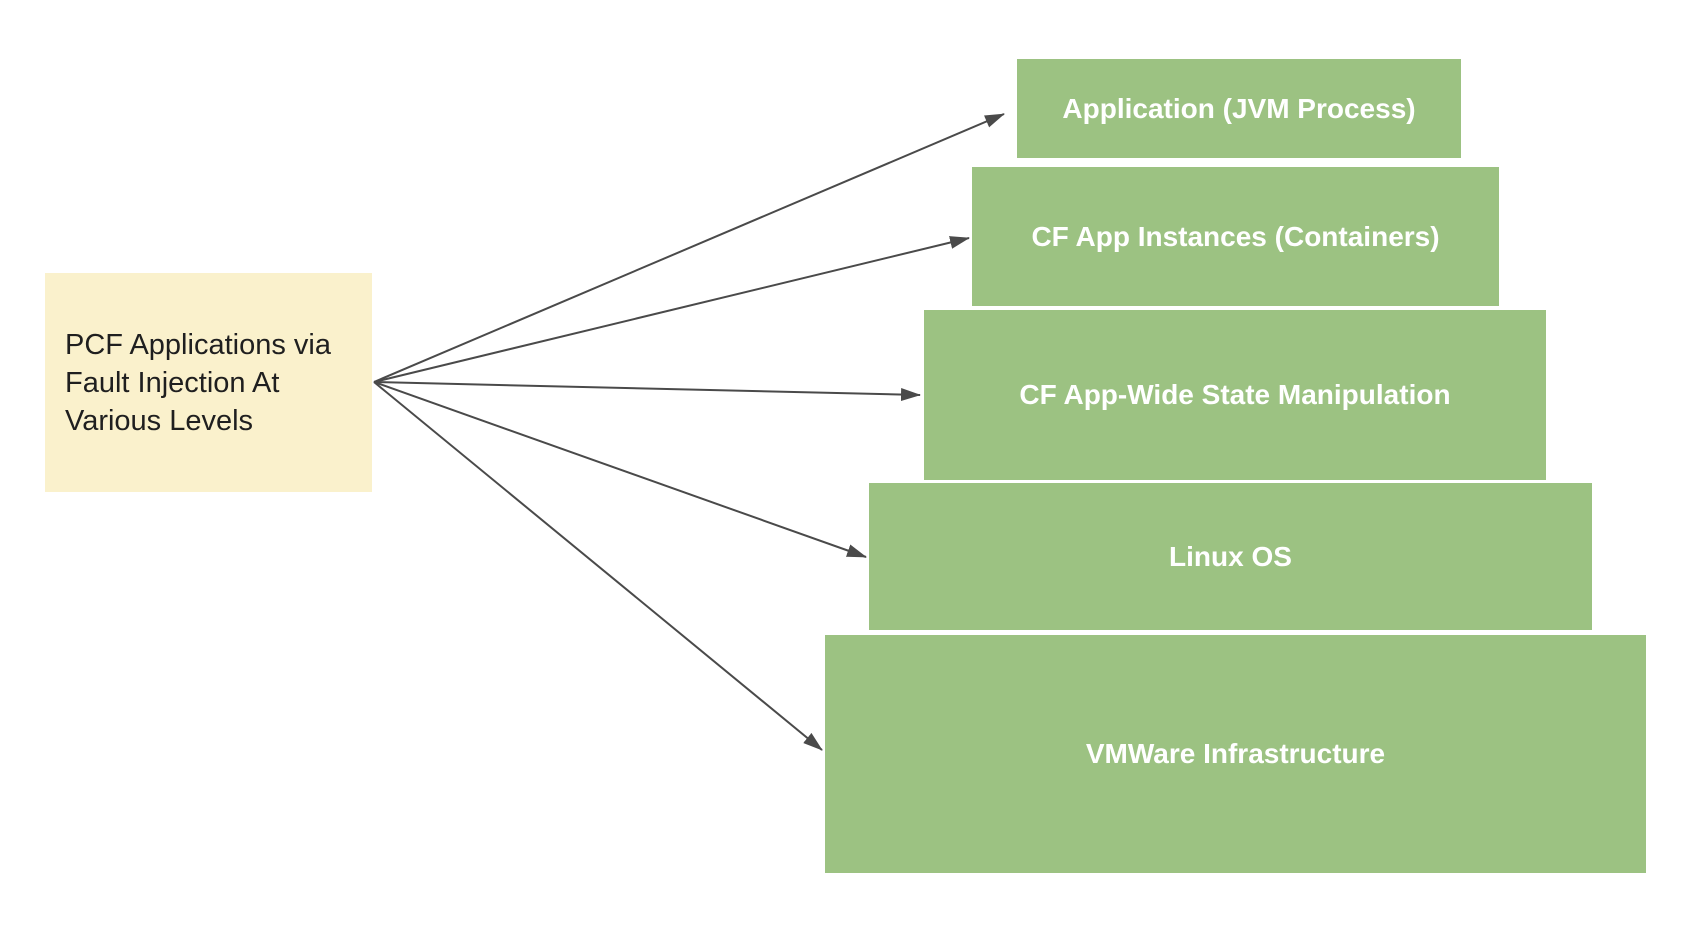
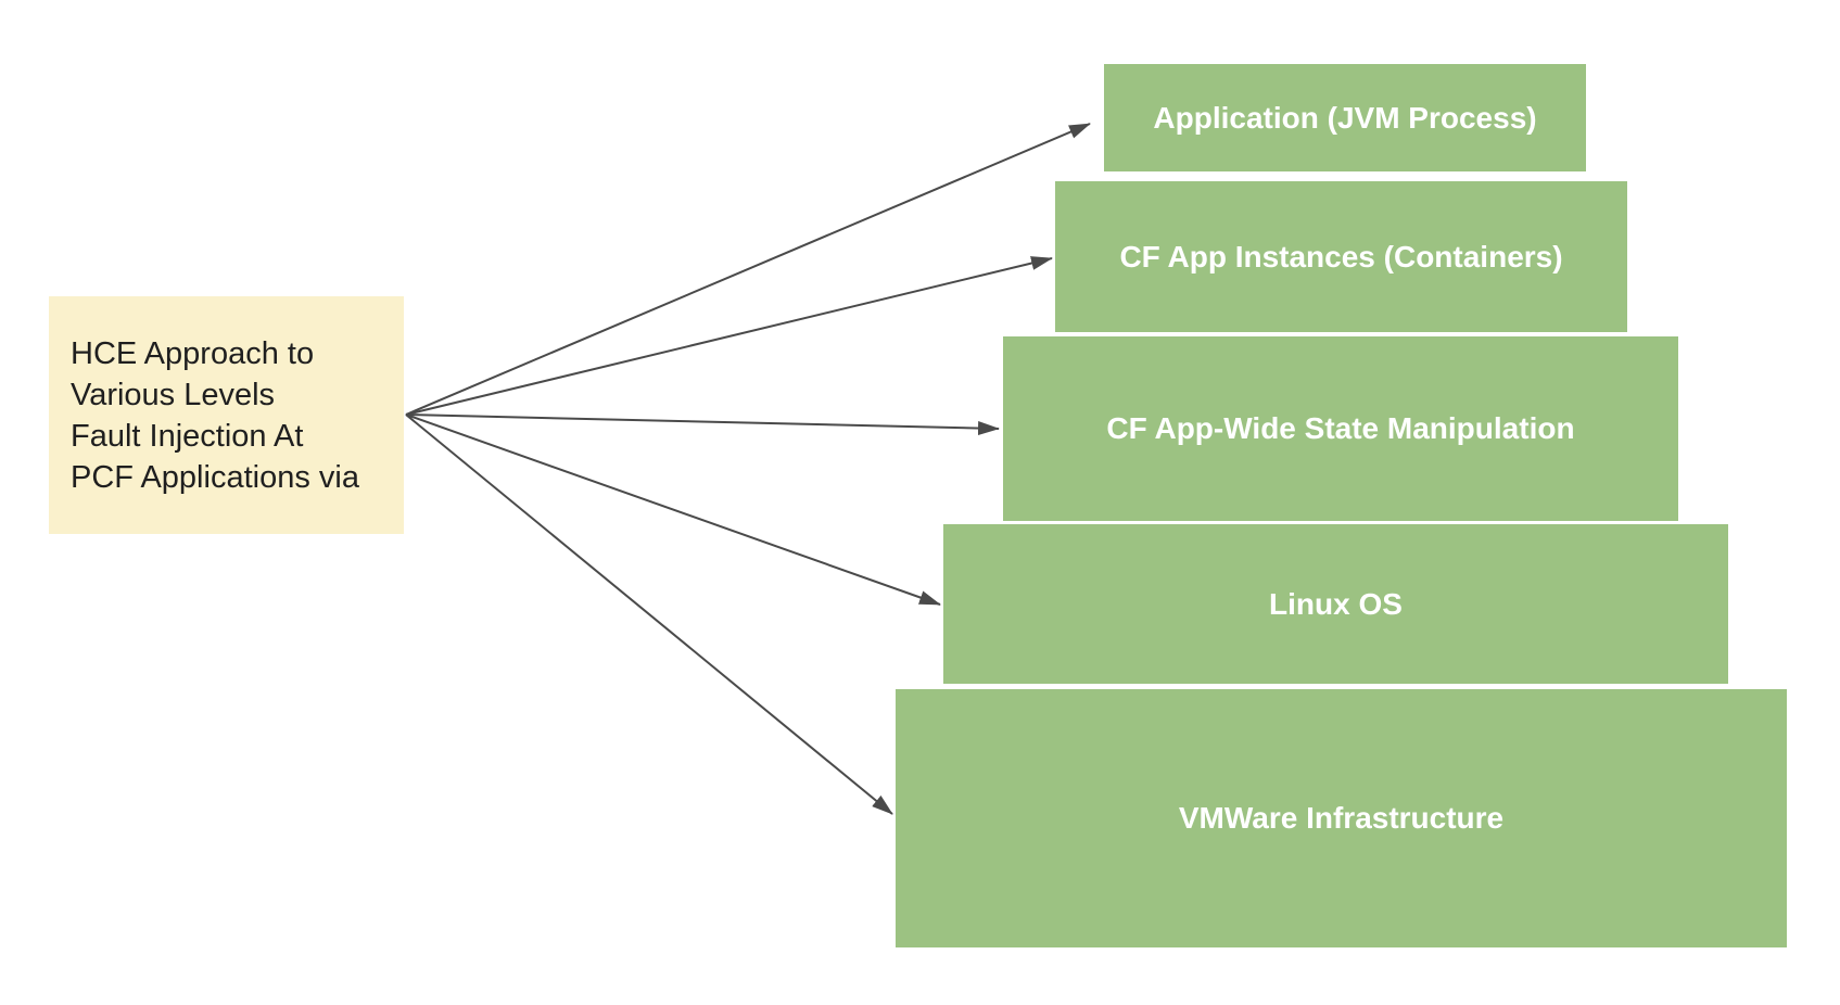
+ HCE Approach to
- PCF Applications via
+ Various Levels
  Fault Injection At
- Various Levels
+ PCF Applications via
  Application (JVM Process)
  CF App Instances (Containers)
  CF App-Wide State Manipulation
  Linux OS
  VMWare Infrastructure
